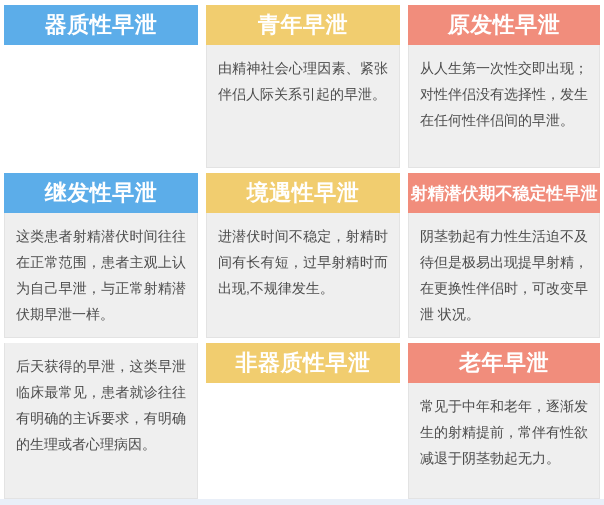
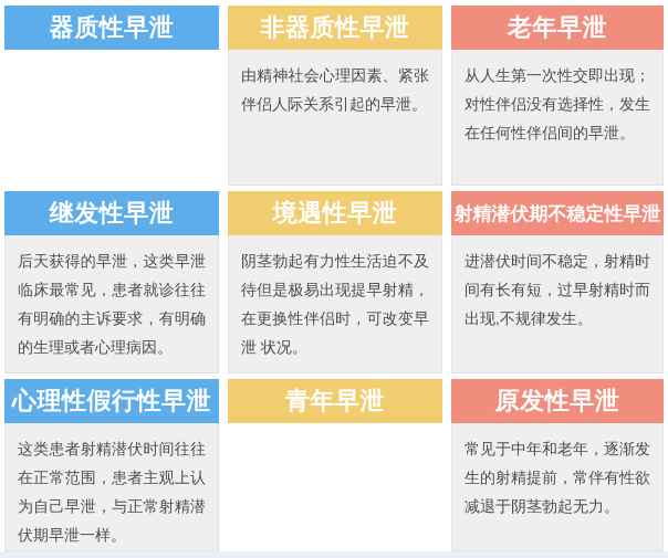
  器质性早泄
- 青年早泄
+ 非器质性早泄
  由精神社会心理因素、紧张伴侣人际关系引起的早泄。
- 原发性早泄
+ 老年早泄
  从人生第一次性交即出现；对性伴侣没有选择性，发生在任何性伴侣间的早泄。
  继发性早泄
- 这类患者射精潜伏时间往往在正常范围，患者主观上认为自己早泄，与正常射精潜伏期早泄一样。
+ 后天获得的早泄，这类早泄临床最常见，患者就诊往往有明确的主诉要求，有明确的生理或者心理病因。
  境遇性早泄
- 进潜伏时间不稳定，射精时间有长有短，过早射精时而出现,不规律发生。
+ 阴茎勃起有力性生活迫不及待但是极易出现提早射精，在更换性伴侣时，可改变早泄 状况。
  射精潜伏期不稳定性早泄
- 阴茎勃起有力性生活迫不及待但是极易出现提早射精，在更换性伴侣时，可改变早泄 状况。
+ 进潜伏时间不稳定，射精时间有长有短，过早射精时而出现,不规律发生。
+ 心理性假行性早泄
- 后天获得的早泄，这类早泄临床最常见，患者就诊往往有明确的主诉要求，有明确的生理或者心理病因。
+ 这类患者射精潜伏时间往往在正常范围，患者主观上认为自己早泄，与正常射精潜伏期早泄一样。
- 非器质性早泄
+ 青年早泄
- 老年早泄
+ 原发性早泄
  常见于中年和老年，逐渐发生的射精提前，常伴有性欲减退于阴茎勃起无力。
